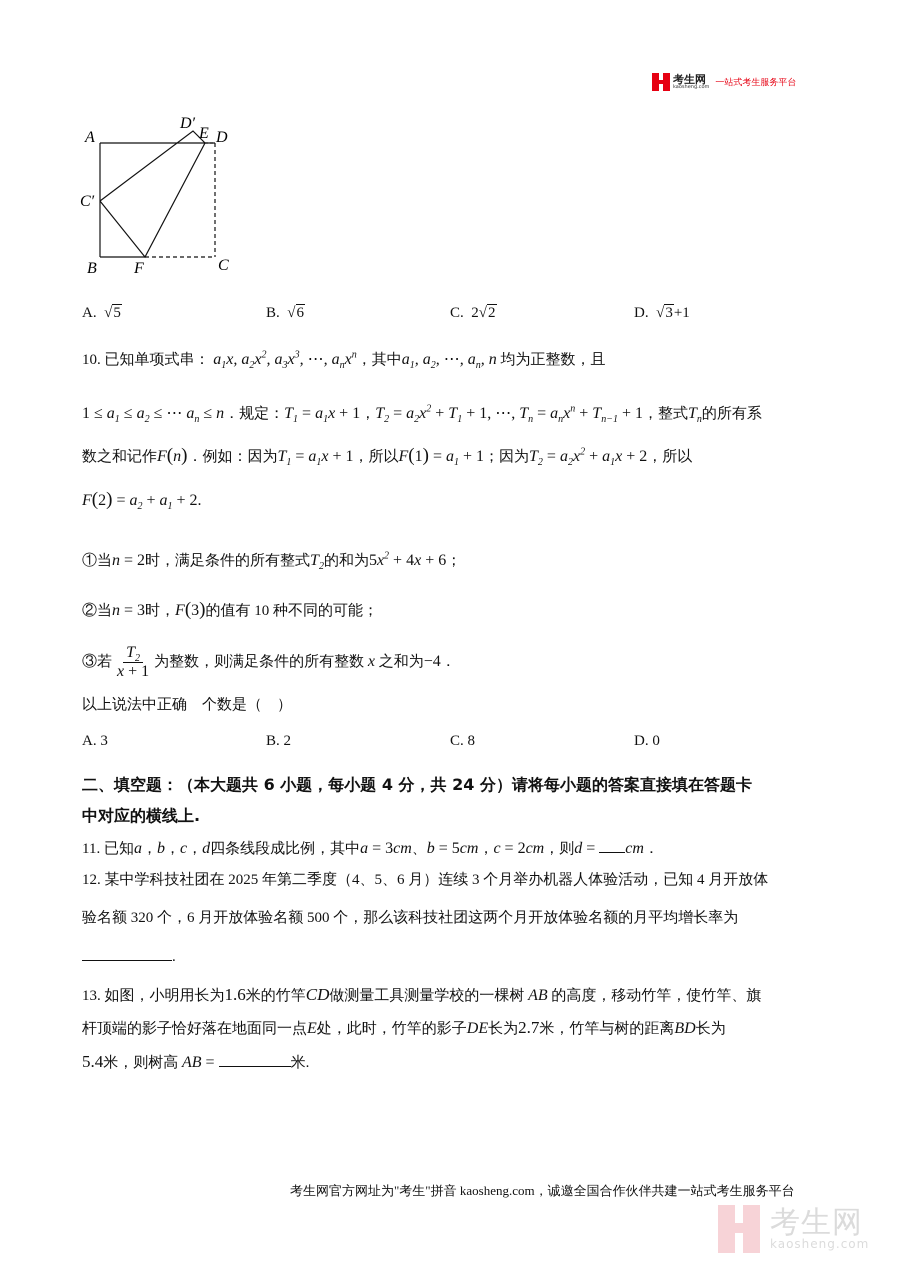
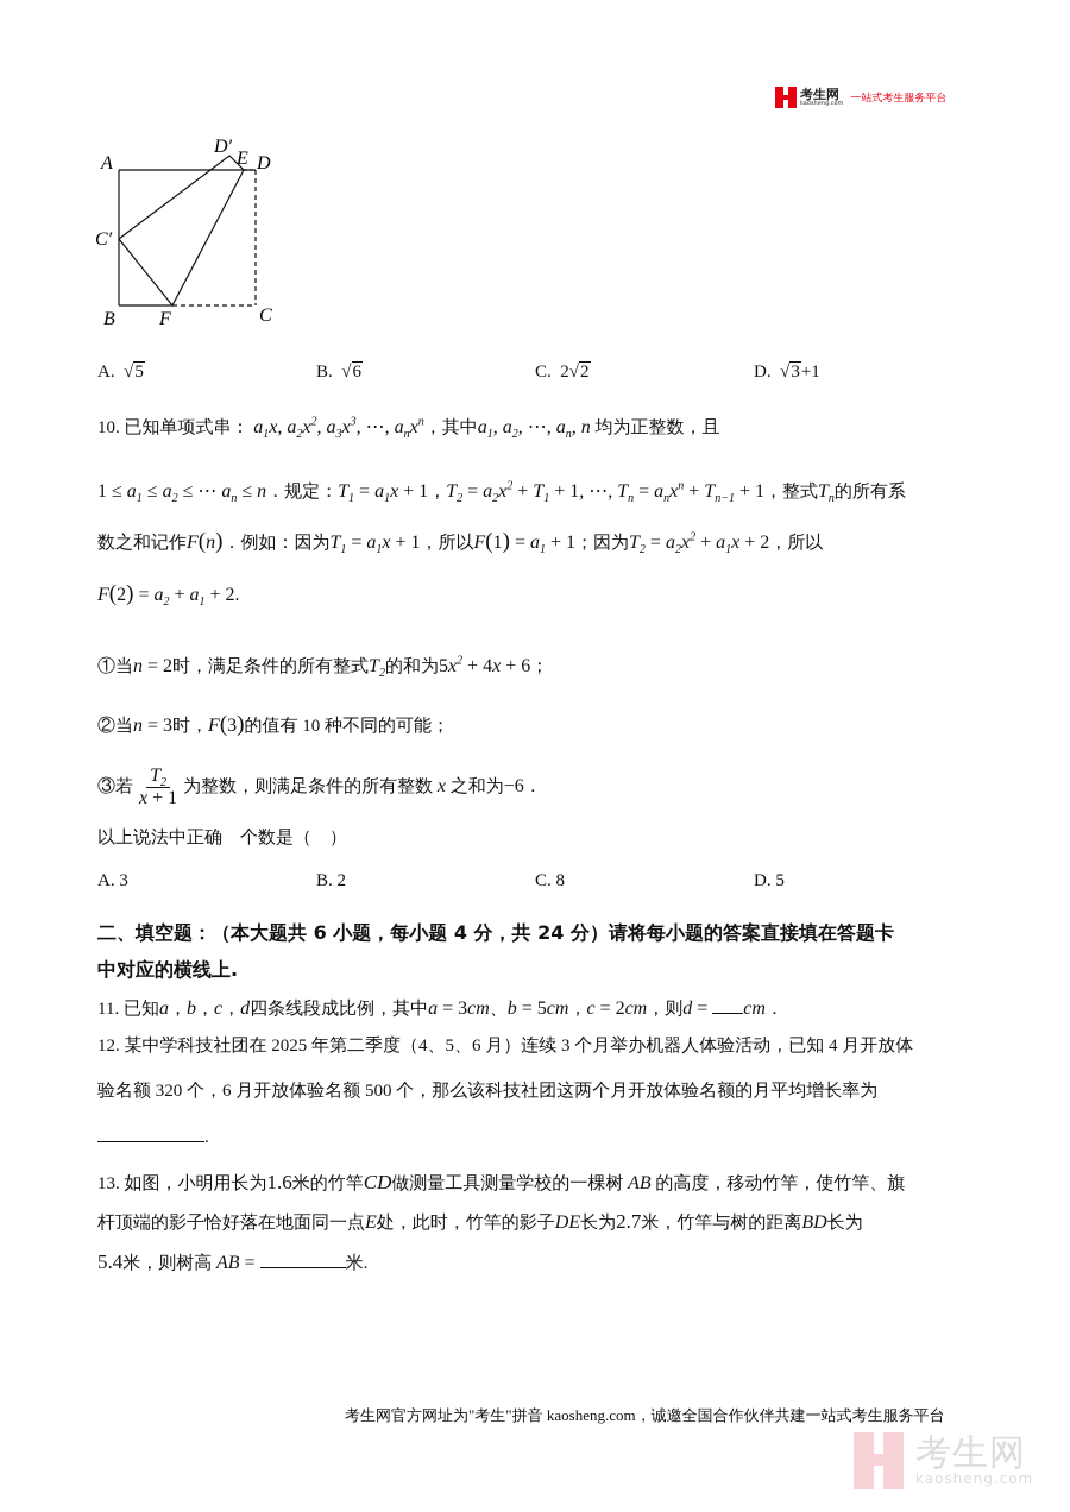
  考生网
  一站式考生服务平台
  A
  D′
  E
  D
  C′
  B
  F
  C
  A. √5
  B. √6
  C. 2√2
  D. √3+1
  10. 已知单项式串： a1x, a2x2, a3x3, ⋯, anxn，其中a1, a2, ⋯, an, n 均为正整数，且
  1 ≤ a1 ≤ a2 ≤ ⋯ an ≤ n．规定：T1 = a1x + 1，T2 = a2x2 + T1 + 1, ⋯, Tn = anxn + Tn−1 + 1，整式Tn的所有系
  数之和记作F(n)．例如：因为T1 = a1x + 1，所以F(1) = a1 + 1；因为T2 = a2x2 + a1x + 2，所以
  F(2) = a2 + a1 + 2.
  ①当n = 2时，满足条件的所有整式T2的和为5x2 + 4x + 6；
  ②当n = 3时，F(3)的值有 10 种不同的可能；
  ③若
  T2
  x + 1
- 为整数，则满足条件的所有整数 x 之和为−4．
+ 为整数，则满足条件的所有整数 x 之和为−6．
  以上说法中正确 个数是（ ）
  A. 3
  B. 2
  C. 8
- D. 0
+ D. 5
  二、填空题：（本大题共 6 小题，每小题 4 分，共 24 分）请将每小题的答案直接填在答题卡
  中对应的横线上.
  11. 已知a，b，c，d四条线段成比例，其中a = 3cm、b = 5cm，c = 2cm，则d = cm．
  12. 某中学科技社团在 2025 年第二季度（4、5、6 月）连续 3 个月举办机器人体验活动，已知 4 月开放体
  验名额 320 个，6 月开放体验名额 500 个，那么该科技社团这两个月开放体验名额的月平均增长率为
  .
  13. 如图，小明用长为1.6米的竹竿CD做测量工具测量学校的一棵树 AB 的高度，移动竹竿，使竹竿、旗
  杆顶端的影子恰好落在地面同一点E处，此时，竹竿的影子DE长为2.7米，竹竿与树的距离BD长为
  5.4米，则树高 AB = 米.
  考生网官方网址为"考生"拼音 kaosheng.com，诚邀全国合作伙伴共建一站式考生服务平台
  考生网
  kaosheng.com
